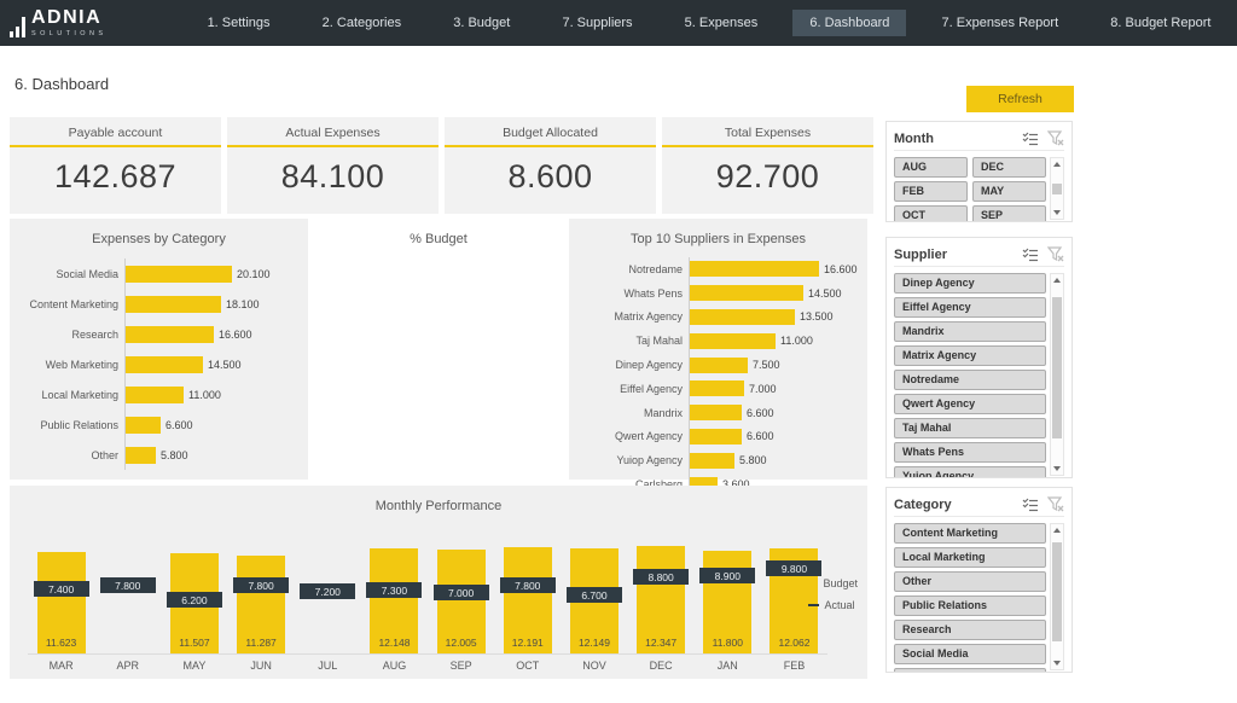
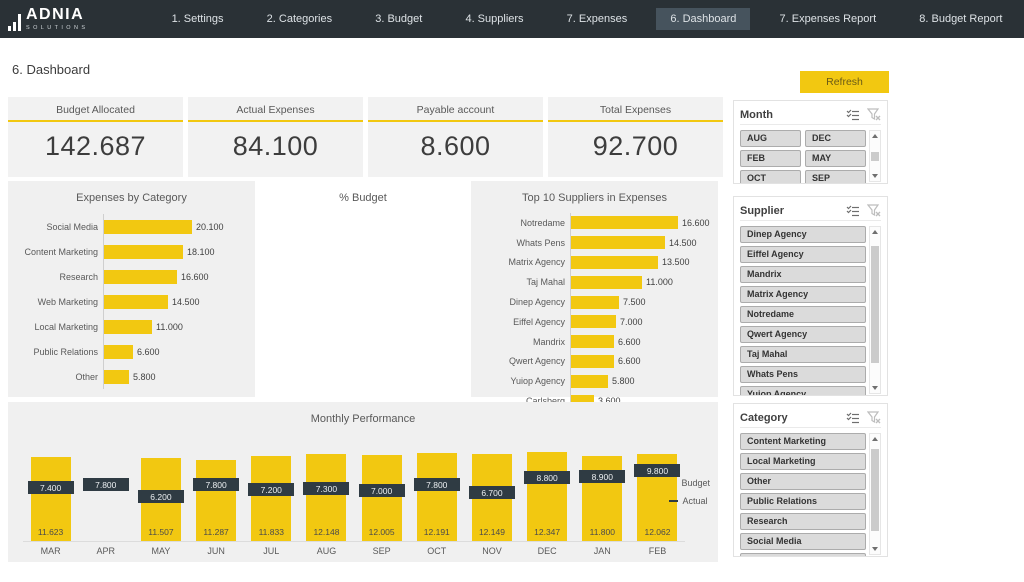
  ADNIA
  1. Settings
  2. Categories
  3. Budget
- 7. Suppliers
+ 4. Suppliers
- 5. Expenses
+ 7. Expenses
  6. Dashboard
  7. Expenses Report
  8. Budget Report
  6. Dashboard
  Refresh
- Payable account
+ Budget Allocated
  142.687
  Actual Expenses
  84.100
- Budget Allocated
+ Payable account
  8.600
  Total Expenses
  92.700
  Expenses by Category
  Social Media
  20.100
  Content Marketing
  18.100
  Research
  16.600
  Web Marketing
  14.500
  Local Marketing
  11.000
  Public Relations
  6.600
  Other
  5.800
  % Budget
  Top 10 Suppliers in Expenses
  Notredame
  16.600
  Whats Pens
  14.500
  Matrix Agency
  13.500
  Taj Mahal
  11.000
  Dinep Agency
  7.500
  Eiffel Agency
  7.000
  Mandrix
  6.600
  Qwert Agency
  6.600
  Yuiop Agency
  5.800
  Monthly Performance
  11.623
  7.400
  7.800
  11.507
  6.200
  11.287
  7.800
+ 11.833
  7.200
  12.148
  7.300
  12.005
  7.000
  12.191
  7.800
  12.149
  6.700
  12.347
  8.800
  11.800
  8.900
  12.062
  9.800
  MAR
  APR
  MAY
  JUN
  JUL
  AUG
  SEP
  OCT
  NOV
  DEC
  JAN
  FEB
  Budget
  Actual
  Month
  AUG
  DEC
  FEB
  MAY
  OCT
  SEP
  Supplier
  Dinep Agency
  Eiffel Agency
  Mandrix
  Matrix Agency
  Notredame
  Qwert Agency
  Taj Mahal
  Whats Pens
  Yuiop Agency
  Category
  Content Marketing
  Local Marketing
  Other
  Public Relations
  Research
  Social Media
